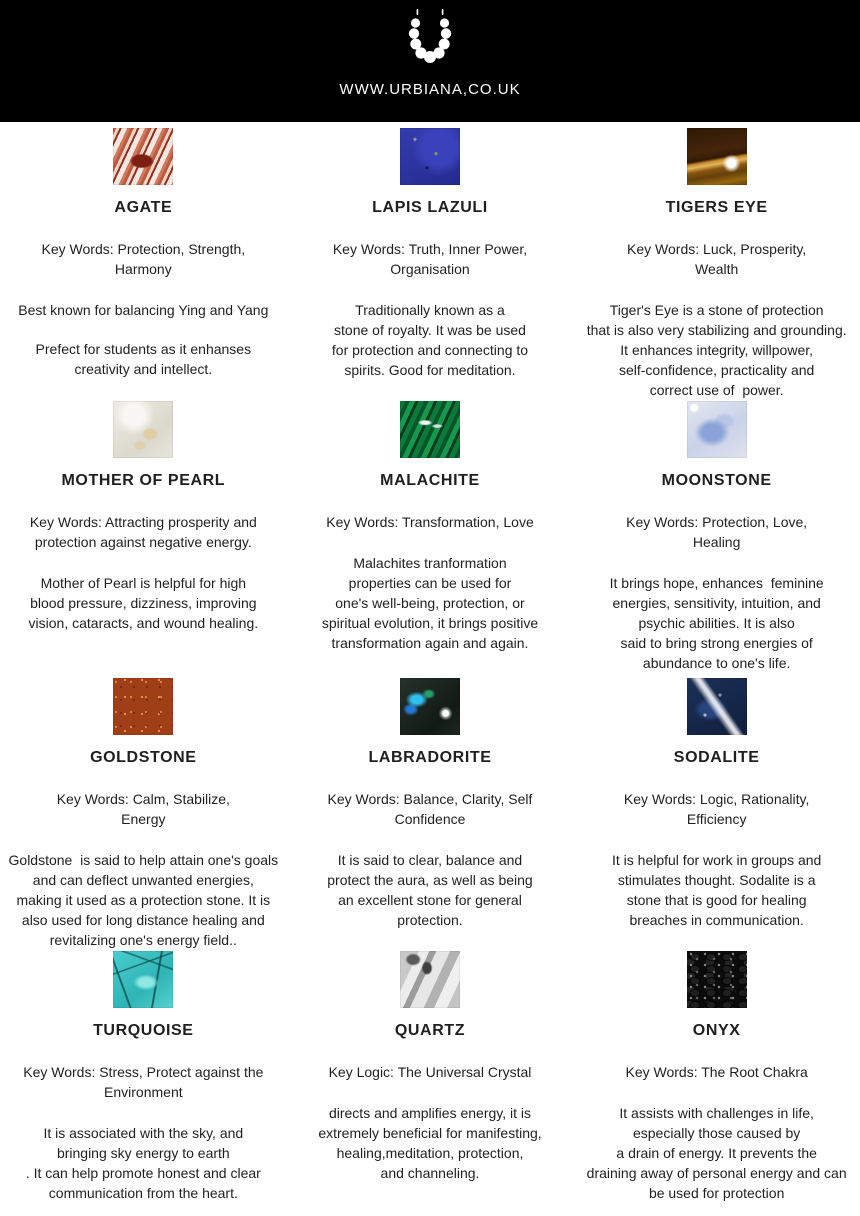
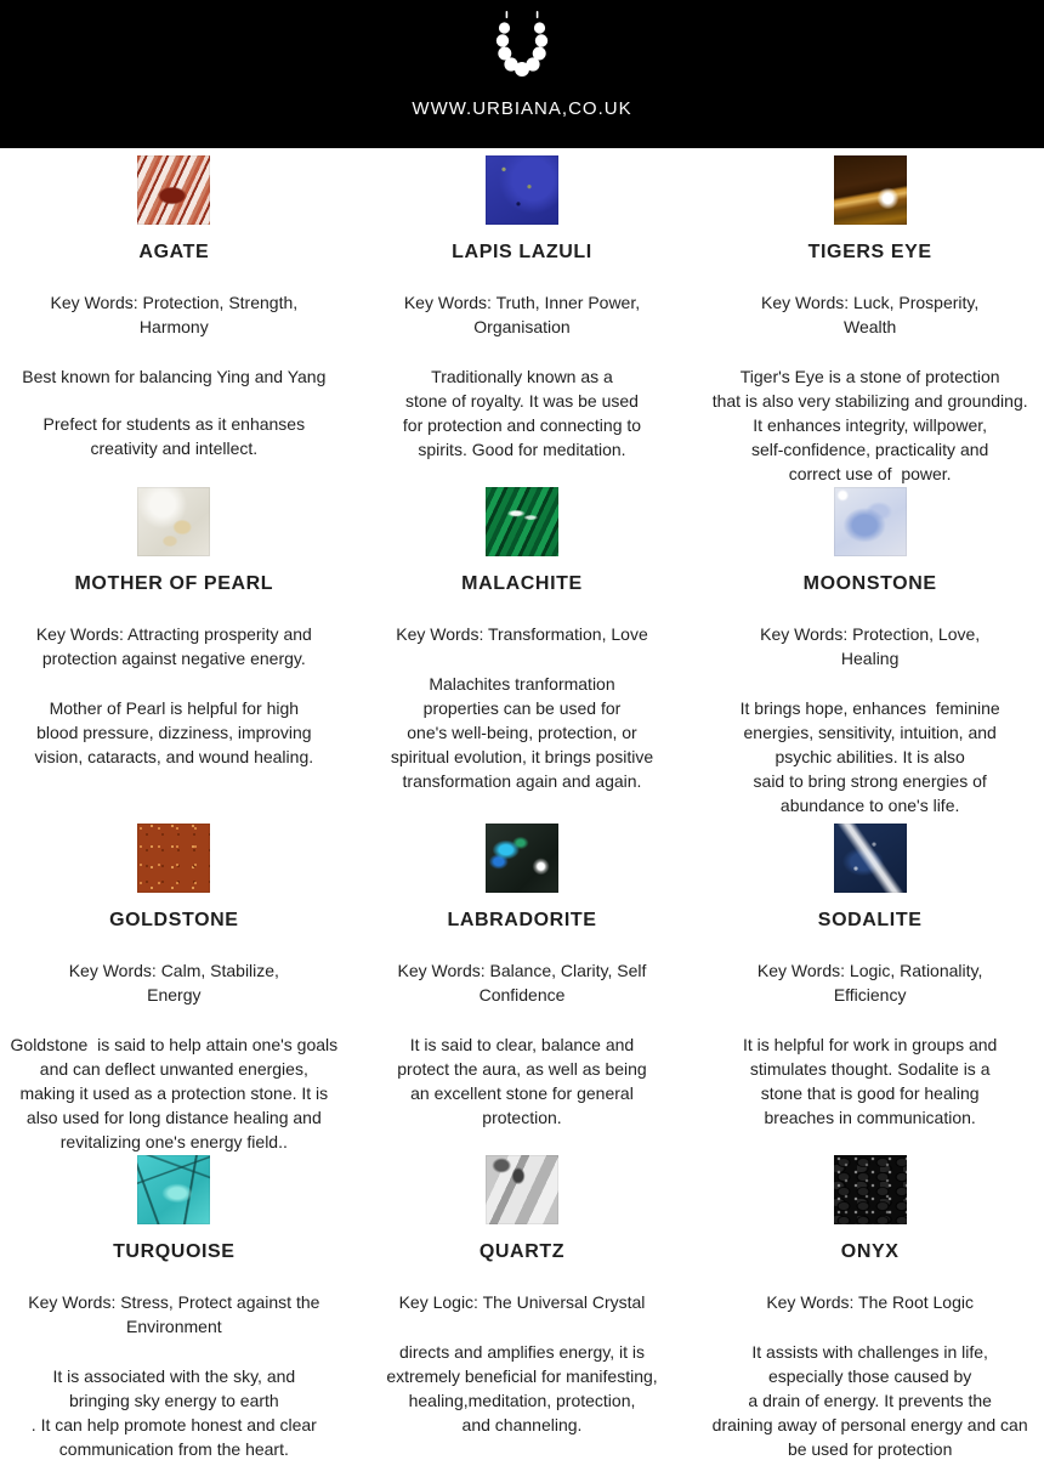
  WWW.URBIANA,CO.UK
  AGATE
  Key Words: Protection, Strength,
  Harmony
  Best known for balancing Ying and Yang
  Prefect for students as it enhanses
  creativity and intellect.
  LAPIS LAZULI
  Key Words: Truth, Inner Power,
  Organisation
  Traditionally known as a
  stone of royalty. It was be used
  for protection and connecting to
  spirits. Good for meditation.
  TIGERS EYE
  Key Words: Luck, Prosperity,
  Wealth
  Tiger's Eye is a stone of protection
  that is also very stabilizing and grounding.
  It enhances integrity, willpower,
  self-confidence, practicality and
  correct use of power.
  MOTHER OF PEARL
  Key Words: Attracting prosperity and
  protection against negative energy.
  Mother of Pearl is helpful for high
  blood pressure, dizziness, improving
  vision, cataracts, and wound healing.
  MALACHITE
  Key Words: Transformation, Love
  Malachites tranformation
  properties can be used for
  one's well-being, protection, or
  spiritual evolution, it brings positive
  transformation again and again.
  MOONSTONE
  Key Words: Protection, Love,
  Healing
  It brings hope, enhances feminine
  energies, sensitivity, intuition, and
  psychic abilities. It is also
  said to bring strong energies of
  abundance to one's life.
  GOLDSTONE
  Key Words: Calm, Stabilize,
  Energy
  Goldstone is said to help attain one's goals
  and can deflect unwanted energies,
  making it used as a protection stone. It is
  also used for long distance healing and
  revitalizing one's energy field..
  LABRADORITE
  Key Words: Balance, Clarity, Self
  Confidence
  It is said to clear, balance and
  protect the aura, as well as being
  an excellent stone for general
  protection.
  SODALITE
  Key Words: Logic, Rationality,
  Efficiency
  It is helpful for work in groups and
  stimulates thought. Sodalite is a
  stone that is good for healing
  breaches in communication.
  TURQUOISE
  Key Words: Stress, Protect against the
  Environment
  It is associated with the sky, and
  bringing sky energy to earth
  . It can help promote honest and clear
  communication from the heart.
  QUARTZ
  Key Logic: The Universal Crystal
  directs and amplifies energy, it is
  extremely beneficial for manifesting,
  healing,meditation, protection,
  and channeling.
  ONYX
- Key Words: The Root Chakra
+ Key Words: The Root Logic
  It assists with challenges in life,
  especially those caused by
  a drain of energy. It prevents the
  draining away of personal energy and can
  be used for protection
